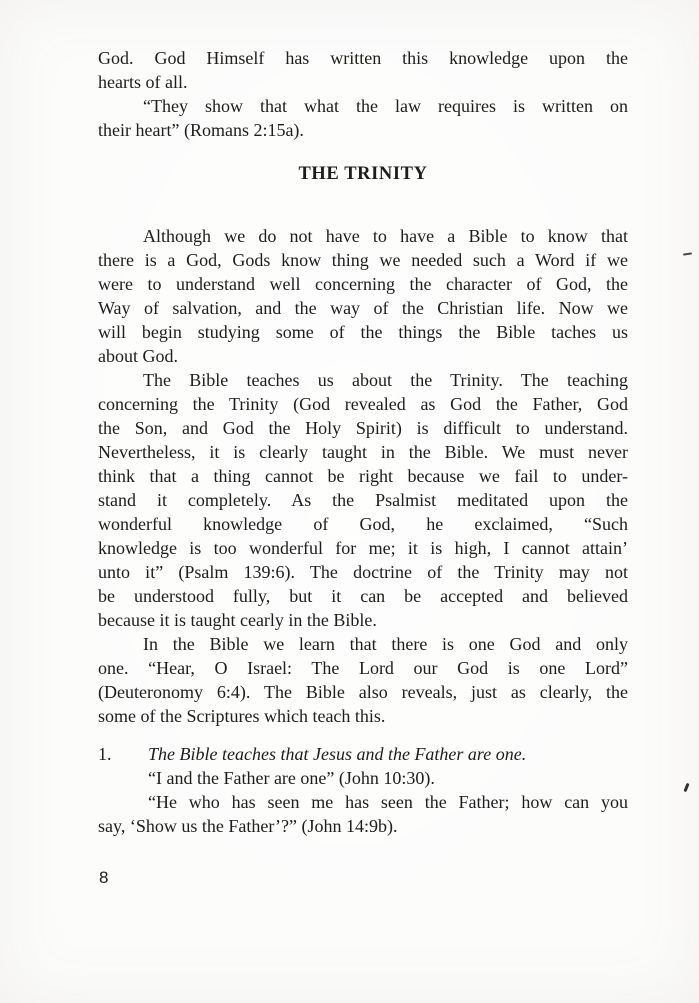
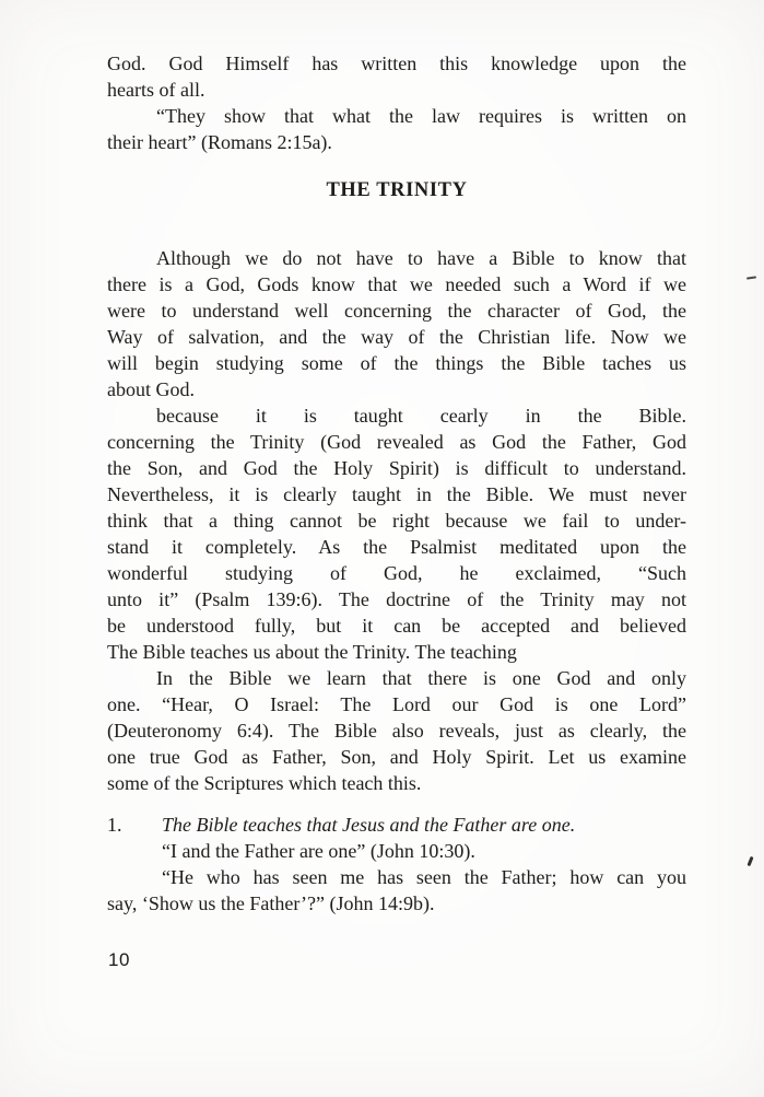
  God. God Himself has written this knowledge upon the
  hearts of all.
  “They show that what the law requires is written on
  their heart” (Romans 2:15a).
  THE TRINITY
  Although we do not have to have a Bible to know that
- there is a God, Gods know thing we needed such a Word if we
+ there is a God, Gods know that we needed such a Word if we
  were to understand well concerning the character of God, the
  Way of salvation, and the way of the Christian life. Now we
  will begin studying some of the things the Bible taches us
  about God.
- The Bible teaches us about the Trinity. The teaching
+ because it is taught cearly in the Bible.
  concerning the Trinity (God revealed as God the Father, God
  the Son, and God the Holy Spirit) is difficult to understand.
  Nevertheless, it is clearly taught in the Bible. We must never
  think that a thing cannot be right because we fail to under-
  stand it completely. As the Psalmist meditated upon the
- wonderful knowledge of God, he exclaimed, “Such
+ wonderful studying of God, he exclaimed, “Such
- knowledge is too wonderful for me; it is high, I cannot attain’
  unto it” (Psalm 139:6). The doctrine of the Trinity may not
  be understood fully, but it can be accepted and believed
- because it is taught cearly in the Bible.
+ The Bible teaches us about the Trinity. The teaching
  In the Bible we learn that there is one God and only
  one. “Hear, O Israel: The Lord our God is one Lord”
  (Deuteronomy 6:4). The Bible also reveals, just as clearly, the
+ one true God as Father, Son, and Holy Spirit. Let us examine
  some of the Scriptures which teach this.
  1.
  The Bible teaches that Jesus and the Father are one.
  “I and the Father are one” (John 10:30).
  “He who has seen me has seen the Father; how can you
  say, ‘Show us the Father’?” (John 14:9b).
- 8
+ 10
